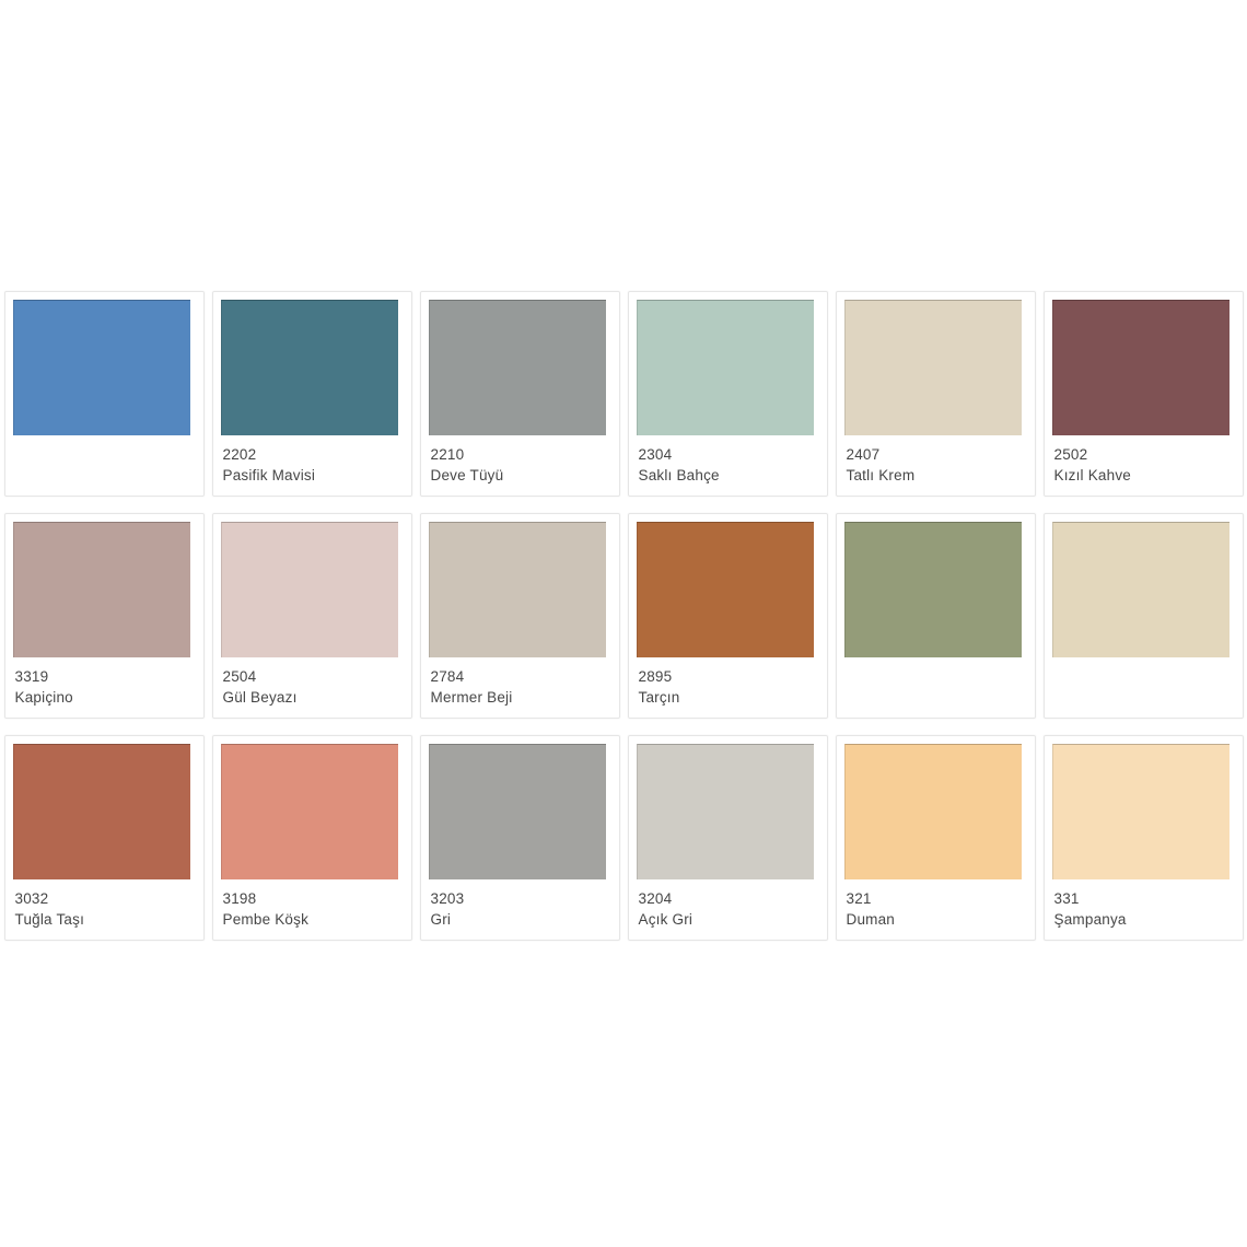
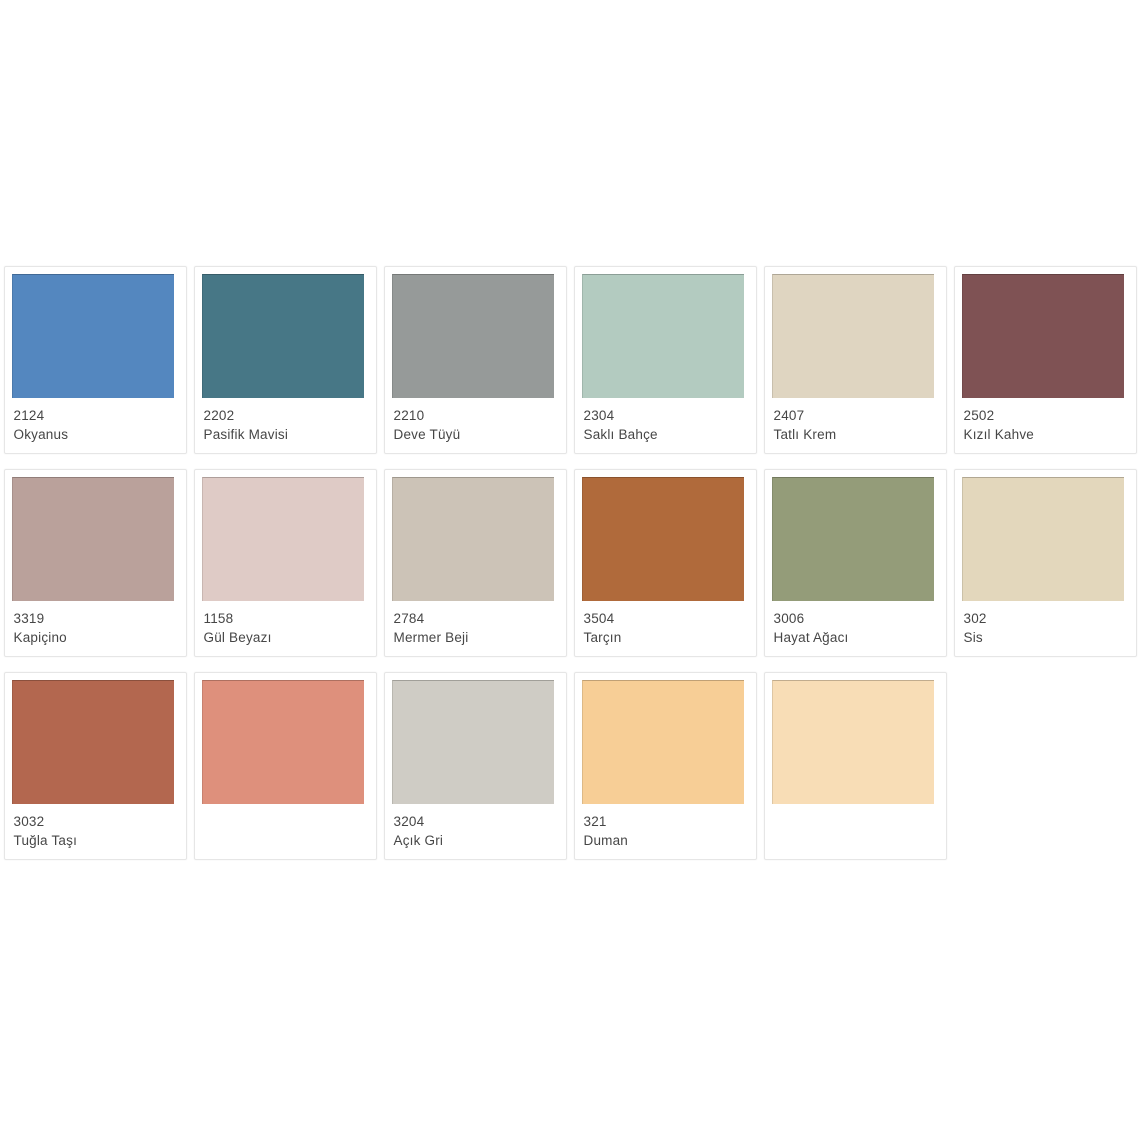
+ 2124
+ Okyanus
  2202
  Pasifik Mavisi
  2210
  Deve Tüyü
  2304
  Saklı Bahçe
  2407
  Tatlı Krem
  2502
  Kızıl Kahve
  3319
  Kapiçino
- 2504
+ 1158
  Gül Beyazı
  2784
  Mermer Beji
- 2895
+ 3504
  Tarçın
+ 3006
+ Hayat Ağacı
+ 302
+ Sis
  3032
  Tuğla Taşı
- 3198
- Pembe Köşk
- 3203
- Gri
  3204
  Açık Gri
  321
  Duman
- 331
- Şampanya
